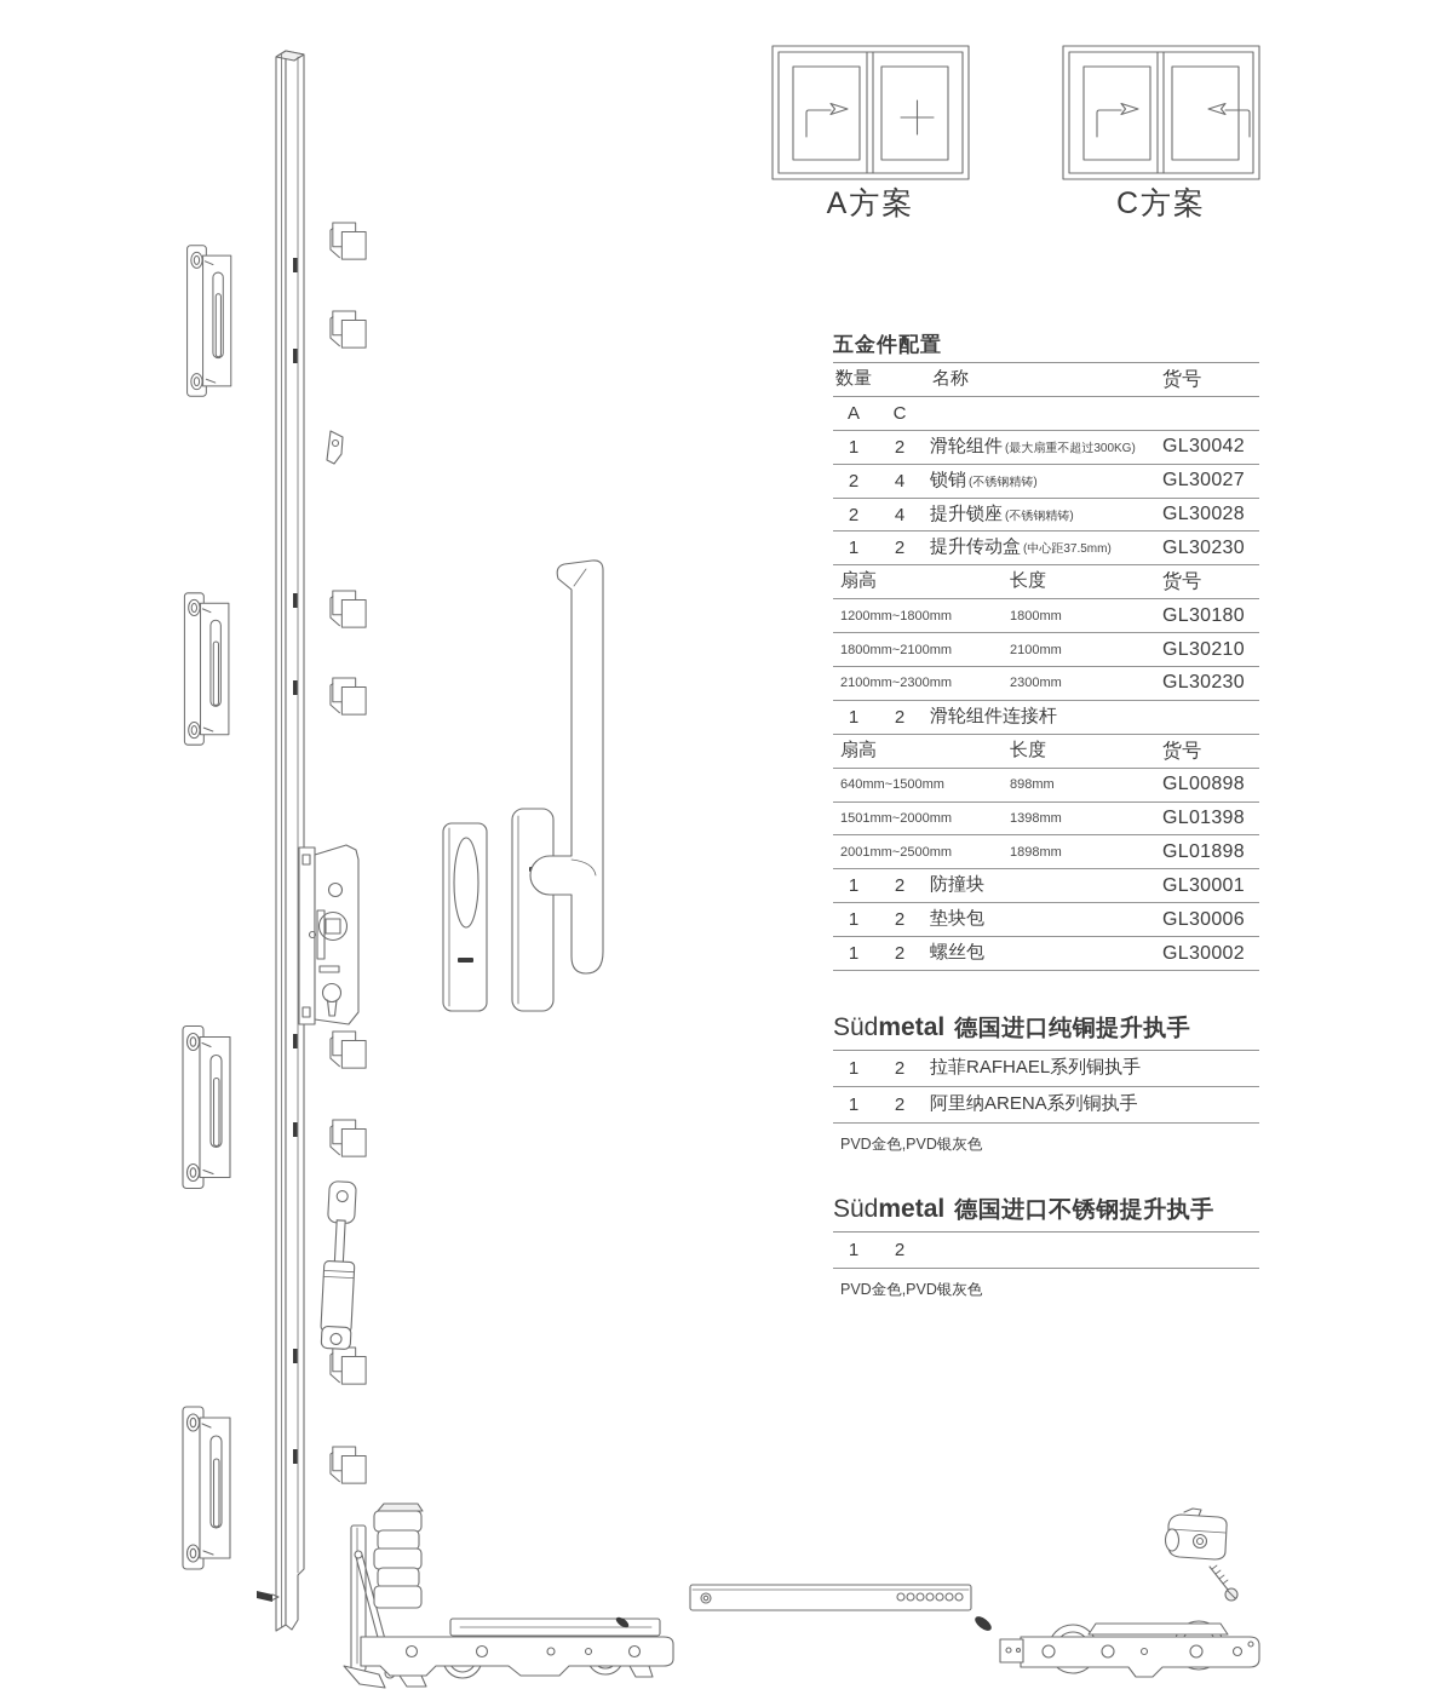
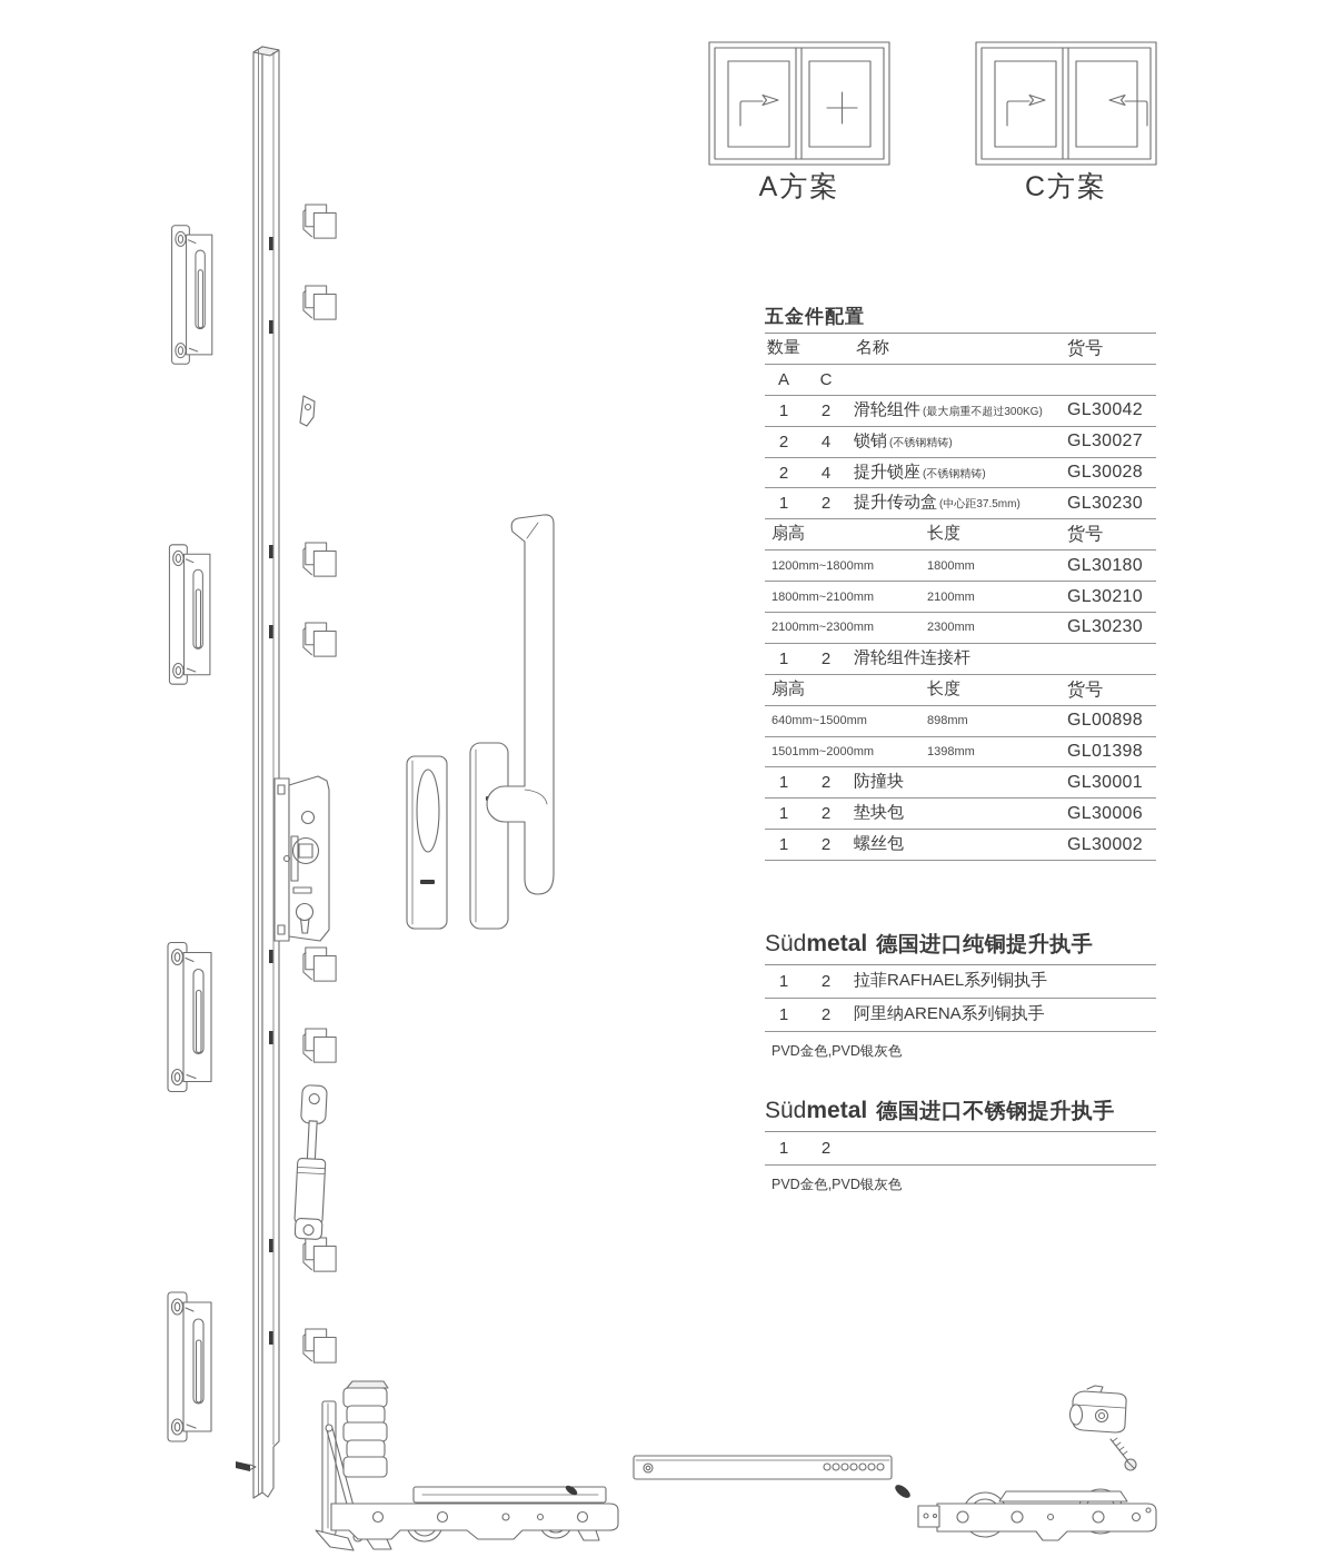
  A方案
  C方案
  五金件配置
  数量
  名称
  货号
  A
  C
  1
  2
  滑轮组件
  (最大扇重不超过300KG)
  GL30042
  2
  4
  锁销
  (不锈钢精铸)
  GL30027
  2
  4
  提升锁座
  (不锈钢精铸)
  GL30028
  1
  2
  提升传动盒
  (中心距37.5mm)
  GL30230
  扇高
  长度
  货号
  1200mm~1800mm
  1800mm
  GL30180
  1800mm~2100mm
  2100mm
  GL30210
  2100mm~2300mm
  2300mm
  GL30230
  1
  2
  滑轮组件连接杆
  扇高
  长度
  货号
  640mm~1500mm
  898mm
  GL00898
  1501mm~2000mm
  1398mm
  GL01398
- 2001mm~2500mm
- 1898mm
- GL01898
  1
  2
  防撞块
  GL30001
  1
  2
  垫块包
  GL30006
  1
  2
  螺丝包
  GL30002
  Südmetal
  德国进口纯铜提升执手
  1
  2
  拉菲RAFHAEL系列铜执手
  1
  2
  阿里纳ARENA系列铜执手
  PVD金色,PVD银灰色
  Südmetal
  德国进口不锈钢提升执手
  1
  2
  PVD金色,PVD银灰色
